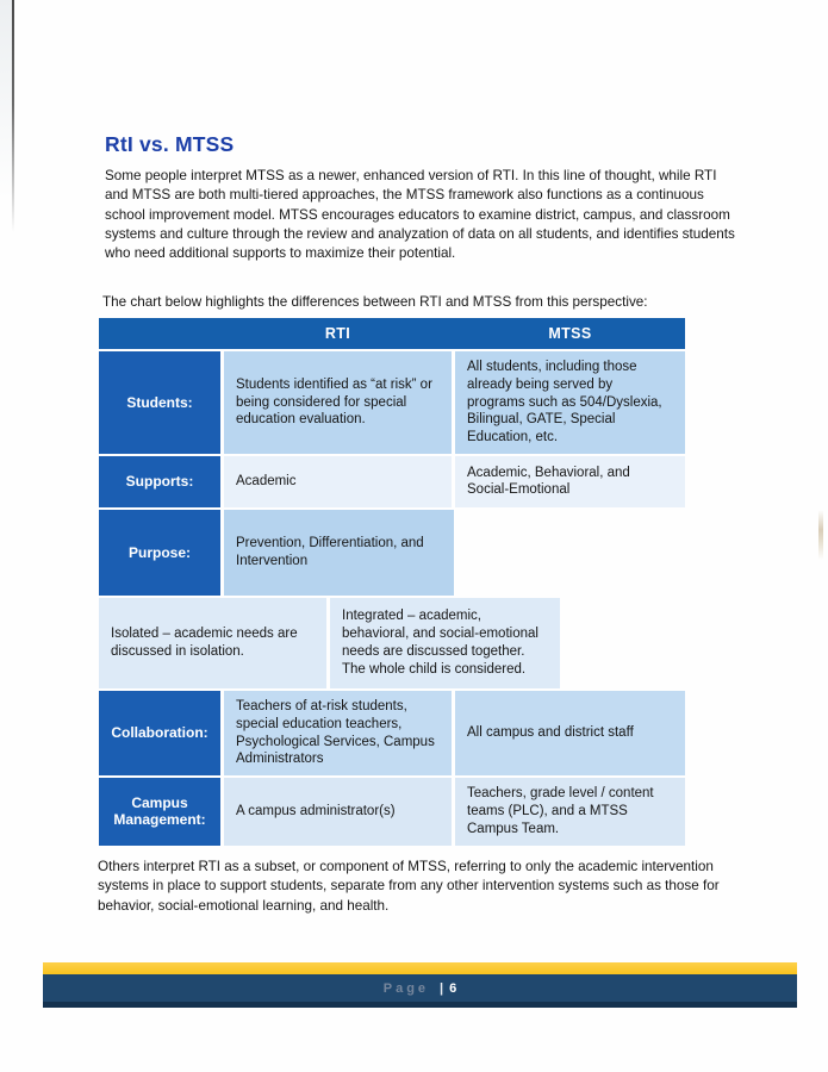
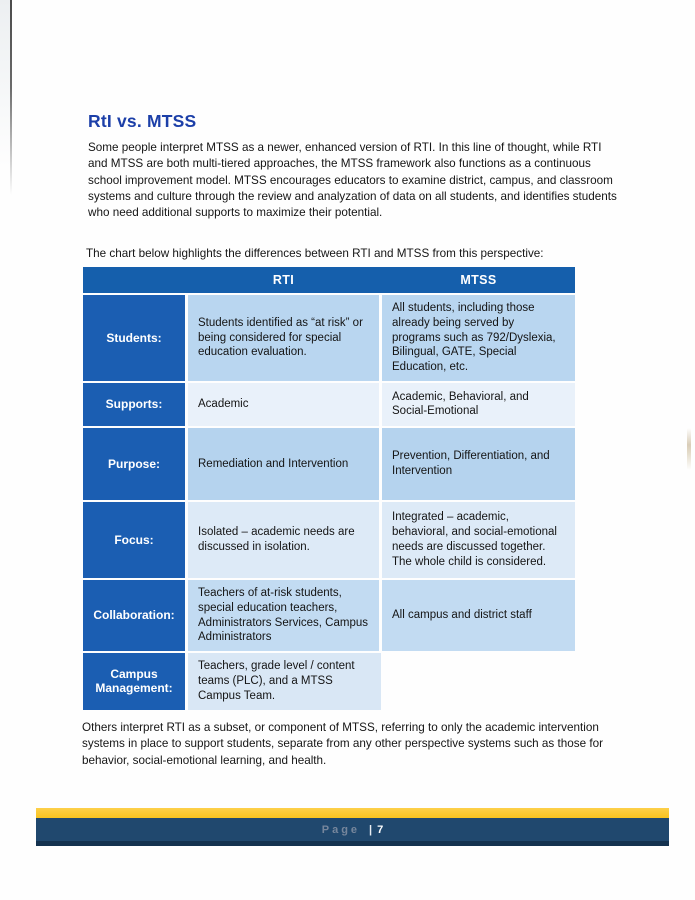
  RtI vs. MTSS
  Some people interpret MTSS as a newer, enhanced version of RTI. In this line of thought, while RTI and MTSS are both multi-tiered approaches, the MTSS framework also functions as a continuous school improvement model. MTSS encourages educators to examine district, campus, and classroom systems and culture through the review and analyzation of data on all students, and identifies students who need additional supports to maximize their potential.
  The chart below highlights the differences between RTI and MTSS from this perspective:
  RTI
  MTSS
  Students:
  Students identified as “at risk” or being considered for special education evaluation.
- All students, including those already being served by programs such as 504/Dyslexia, Bilingual, GATE, Special Education, etc.
+ All students, including those already being served by programs such as 792/Dyslexia, Bilingual, GATE, Special Education, etc.
  Supports:
  Academic
  Academic, Behavioral, and Social-Emotional
  Purpose:
+ Remediation and Intervention
  Prevention, Differentiation, and Intervention
+ Focus:
  Isolated – academic needs are discussed in isolation.
  Integrated – academic, behavioral, and social-emotional needs are discussed together. The whole child is considered.
  Collaboration:
- Teachers of at-risk students, special education teachers, Psychological Services, Campus Administrators
+ Teachers of at-risk students, special education teachers, Administrators Services, Campus Administrators
  All campus and district staff
  Campus Management:
- A campus administrator(s)
  Teachers, grade level / content teams (PLC), and a MTSS Campus Team.
- Others interpret RTI as a subset, or component of MTSS, referring to only the academic intervention systems in place to support students, separate from any other intervention systems such as those for behavior, social-emotional learning, and health.
+ Others interpret RTI as a subset, or component of MTSS, referring to only the academic intervention systems in place to support students, separate from any other perspective systems such as those for behavior, social-emotional learning, and health.
  Page
  |
- 6
+ 7
